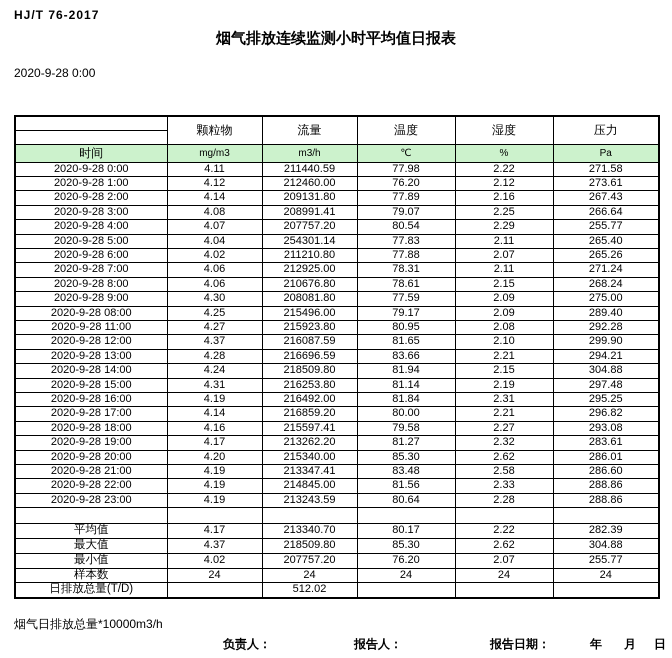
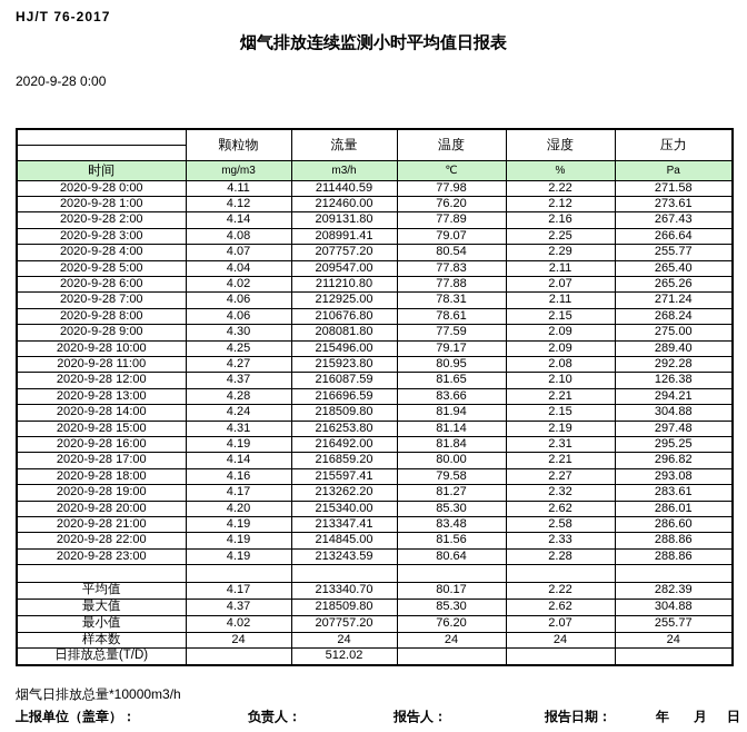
  HJ/T 76-2017
  烟气排放连续监测小时平均值日报表
  2020-9-28 0:00
  	颗粒物	流量	温度	湿度	压力
  时间	mg/m3	m3/h	℃	%	Pa
  2020-9-28 0:00	4.11	211440.59	77.98	2.22	271.58
  2020-9-28 1:00	4.12	212460.00	76.20	2.12	273.61
  2020-9-28 2:00	4.14	209131.80	77.89	2.16	267.43
  2020-9-28 3:00	4.08	208991.41	79.07	2.25	266.64
  2020-9-28 4:00	4.07	207757.20	80.54	2.29	255.77
- 2020-9-28 5:00	4.04	254301.14	77.83	2.11	265.40
+ 2020-9-28 5:00	4.04	209547.00	77.83	2.11	265.40
  2020-9-28 6:00	4.02	211210.80	77.88	2.07	265.26
  2020-9-28 7:00	4.06	212925.00	78.31	2.11	271.24
  2020-9-28 8:00	4.06	210676.80	78.61	2.15	268.24
  2020-9-28 9:00	4.30	208081.80	77.59	2.09	275.00
- 2020-9-28 08:00	4.25	215496.00	79.17	2.09	289.40
+ 2020-9-28 10:00	4.25	215496.00	79.17	2.09	289.40
  2020-9-28 11:00	4.27	215923.80	80.95	2.08	292.28
- 2020-9-28 12:00	4.37	216087.59	81.65	2.10	299.90
+ 2020-9-28 12:00	4.37	216087.59	81.65	2.10	126.38
  2020-9-28 13:00	4.28	216696.59	83.66	2.21	294.21
  2020-9-28 14:00	4.24	218509.80	81.94	2.15	304.88
  2020-9-28 15:00	4.31	216253.80	81.14	2.19	297.48
  2020-9-28 16:00	4.19	216492.00	81.84	2.31	295.25
  2020-9-28 17:00	4.14	216859.20	80.00	2.21	296.82
  2020-9-28 18:00	4.16	215597.41	79.58	2.27	293.08
  2020-9-28 19:00	4.17	213262.20	81.27	2.32	283.61
  2020-9-28 20:00	4.20	215340.00	85.30	2.62	286.01
  2020-9-28 21:00	4.19	213347.41	83.48	2.58	286.60
  2020-9-28 22:00	4.19	214845.00	81.56	2.33	288.86
  2020-9-28 23:00	4.19	213243.59	80.64	2.28	288.86
  平均值	4.17	213340.70	80.17	2.22	282.39
  最大值	4.37	218509.80	85.30	2.62	304.88
  最小值	4.02	207757.20	76.20	2.07	255.77
  样本数	24	24	24	24	24
  日排放总量(T/D)		512.02
  烟气日排放总量*10000m3/h
+ 上报单位（盖章）：
  负责人：
  报告人：
  报告日期：
  年
  月
  日
